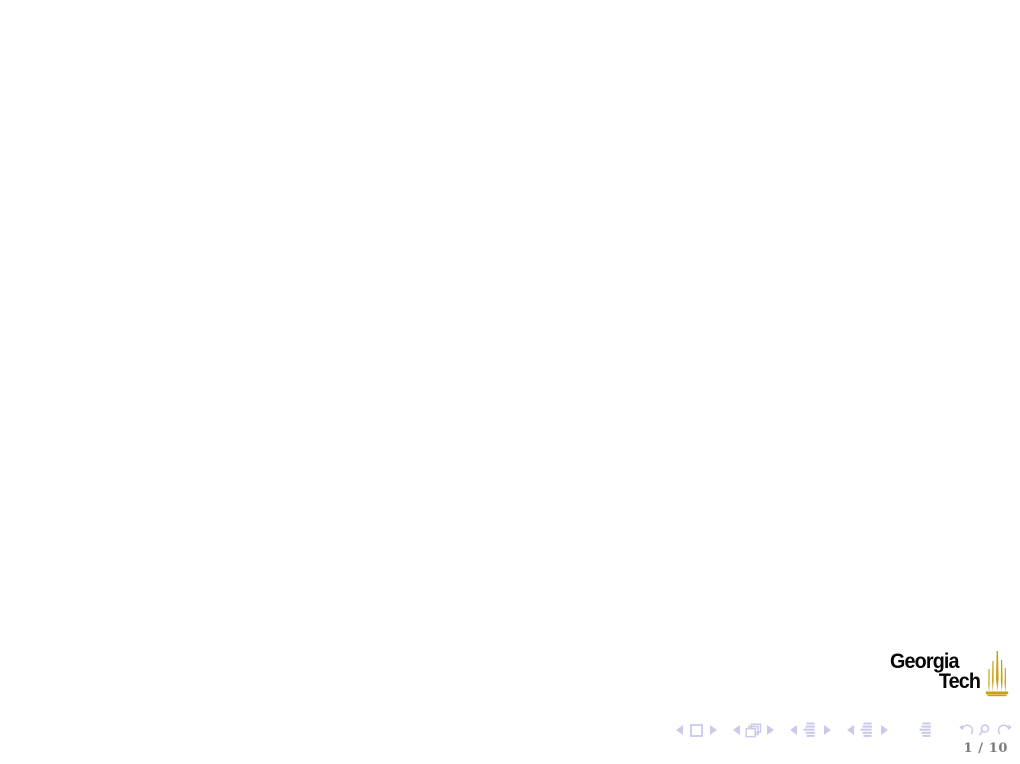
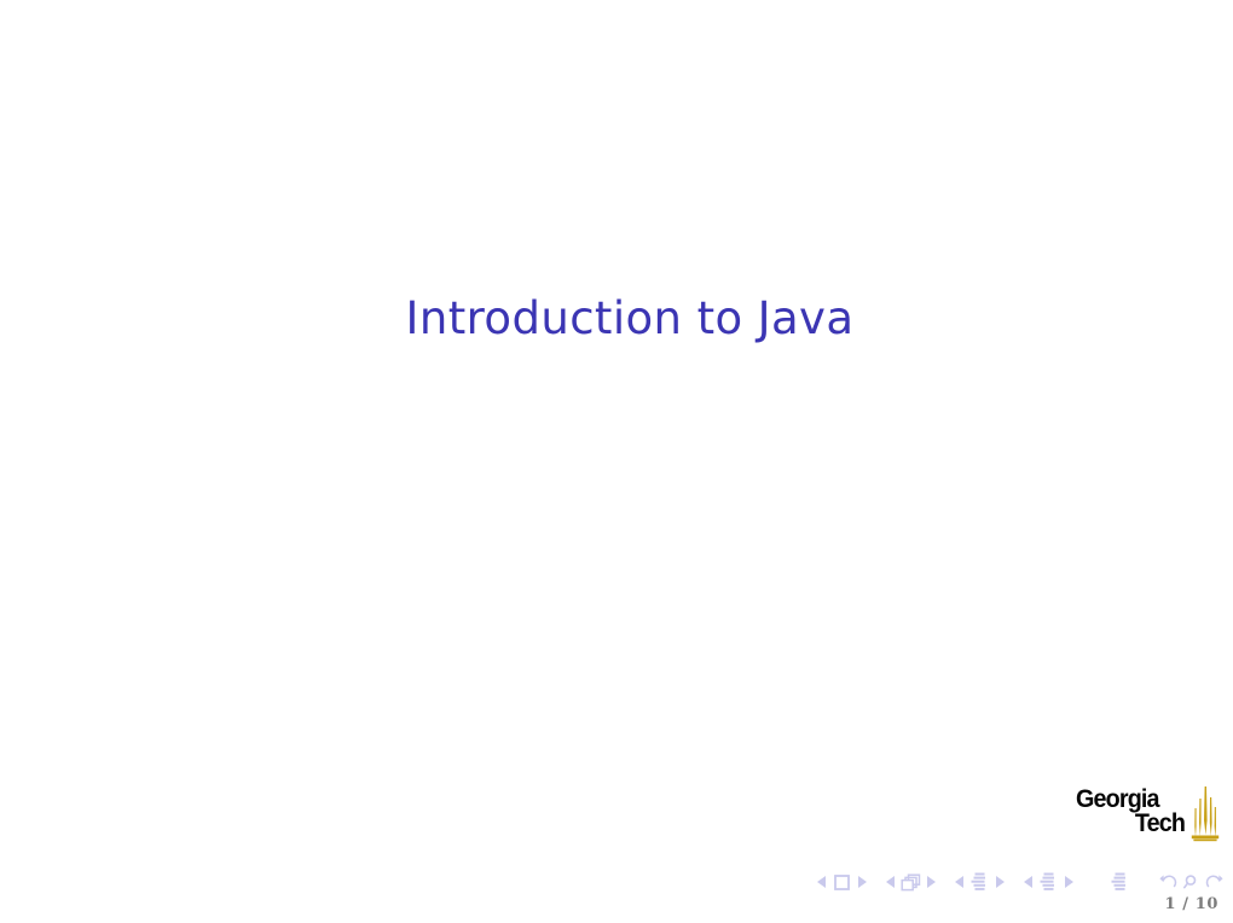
+ Introduction to Java
  Georgia
  Tech
  1 / 10
